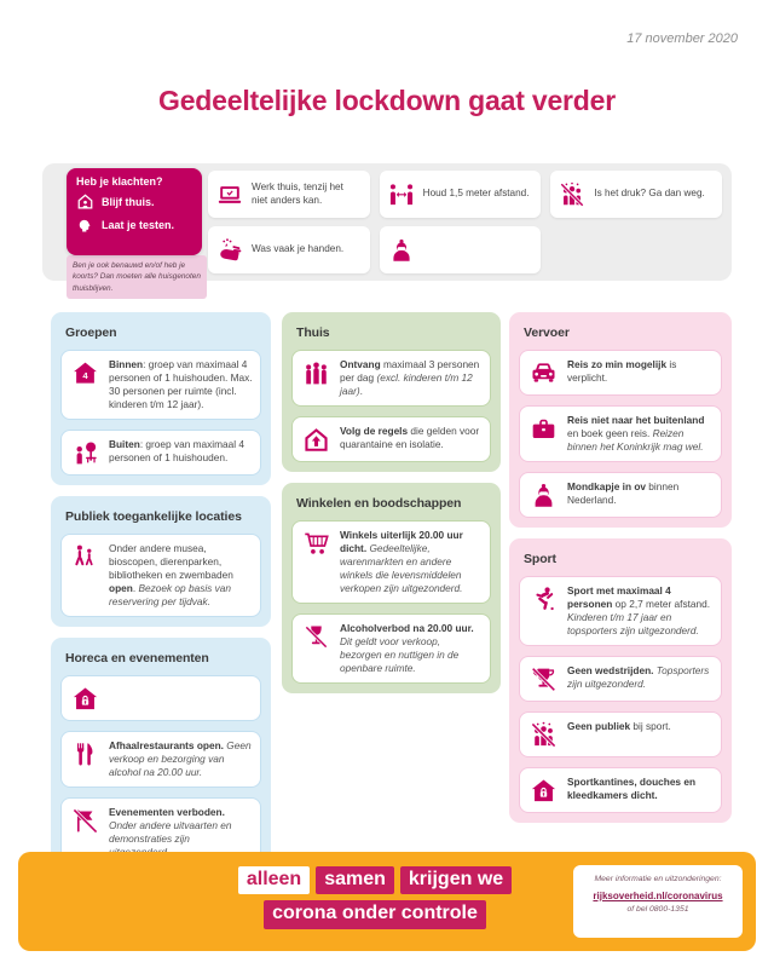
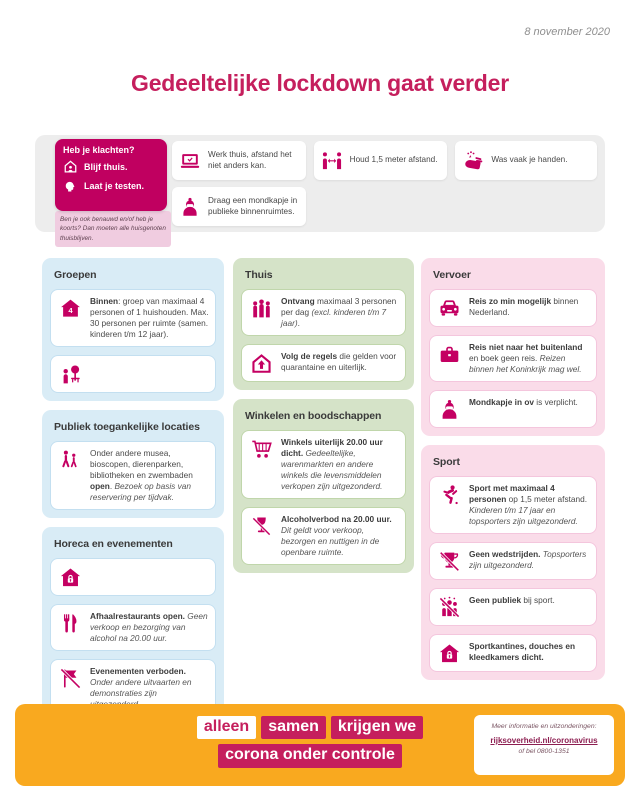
- 17 november 2020
+ 8 november 2020
  Gedeeltelijke lockdown gaat verder
  Heb je klachten?
  Blijf thuis.
  Laat je testen.
- Werk thuis, tenzij het niet anders kan.
+ Werk thuis, afstand het niet anders kan.
  Houd 1,5 meter afstand.
- Is het druk? Ga dan weg.
  Was vaak je handen.
+ Draag een mondkapje in publieke binnenruimtes.
  Groepen
- Binnen: groep van maximaal 4 personen of 1 huishouden. Max. 30 personen per ruimte (incl. kinderen t/m 12 jaar).
+ Binnen: groep van maximaal 4 personen of 1 huishouden. Max. 30 personen per ruimte (samen. kinderen t/m 12 jaar).
- Buiten: groep van maximaal 4 personen of 1 huishouden.
  Publiek toegankelijke locaties
  Onder andere musea, bioscopen, dierenparken, bibliotheken en zwembaden open. Bezoek op basis van reservering per tijdvak.
  Horeca en evenementen
  Afhaalrestaurants open. Geen verkoop en bezorging van alcohol na 20.00 uur.
  Evenementen verboden. Onder andere uitvaarten en demonstraties zijn
  Thuis
- Ontvang maximaal 3 personen per dag (excl. kinderen t/m 12 jaar).
+ Ontvang maximaal 3 personen per dag (excl. kinderen t/m 7 jaar).
- Volg de regels die gelden voor quarantaine en isolatie.
+ Volg de regels die gelden voor quarantaine en uiterlijk.
  Winkelen en boodschappen
  Winkels uiterlijk 20.00 uur dicht. Gedeeltelijke, warenmarkten en andere winkels die levensmiddelen verkopen zijn uitgezonderd.
  Alcoholverbod na 20.00 uur. Dit geldt voor verkoop, bezorgen en nuttigen in de openbare ruimte.
  Vervoer
- Reis zo min mogelijk is verplicht.
+ Reis zo min mogelijk binnen Nederland.
  Reis niet naar het buitenland en boek geen reis. Reizen binnen het Koninkrijk mag wel.
- Mondkapje in ov binnen Nederland.
+ Mondkapje in ov is verplicht.
  Sport
- Sport met maximaal 4 personen op 2,7 meter afstand. Kinderen t/m 17 jaar en topsporters zijn uitgezonderd.
+ Sport met maximaal 4 personen op 1,5 meter afstand. Kinderen t/m 17 jaar en topsporters zijn uitgezonderd.
  Geen wedstrijden. Topsporters zijn uitgezonderd.
  Geen publiek bij sport.
  Sportkantines, douches en kleedkamers dicht.
  alleen
  samen
  krijgen we
  corona onder controle
  rijksoverheid.nl/coronavirus
